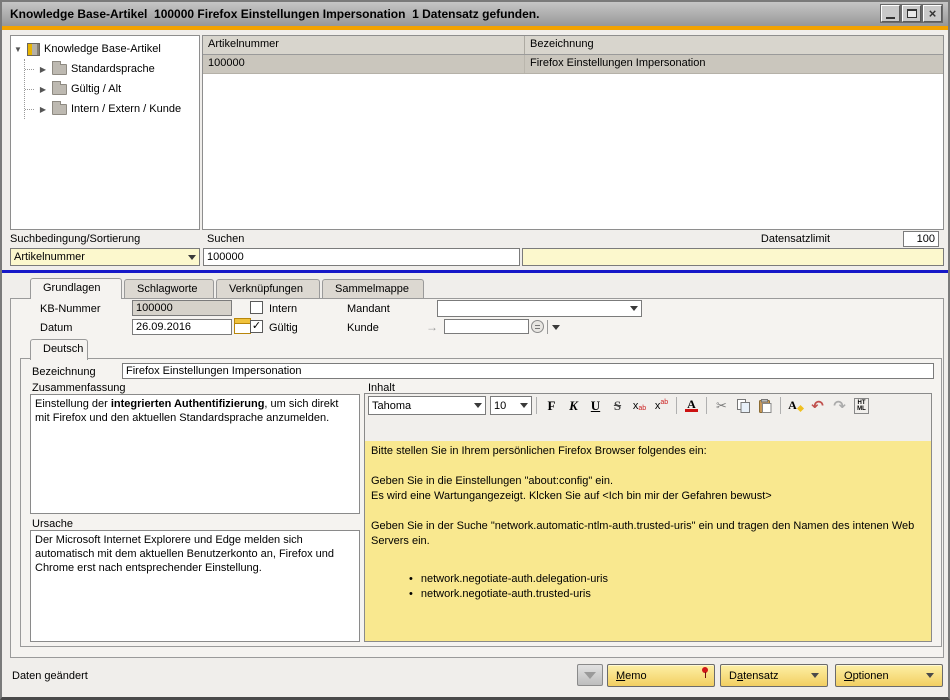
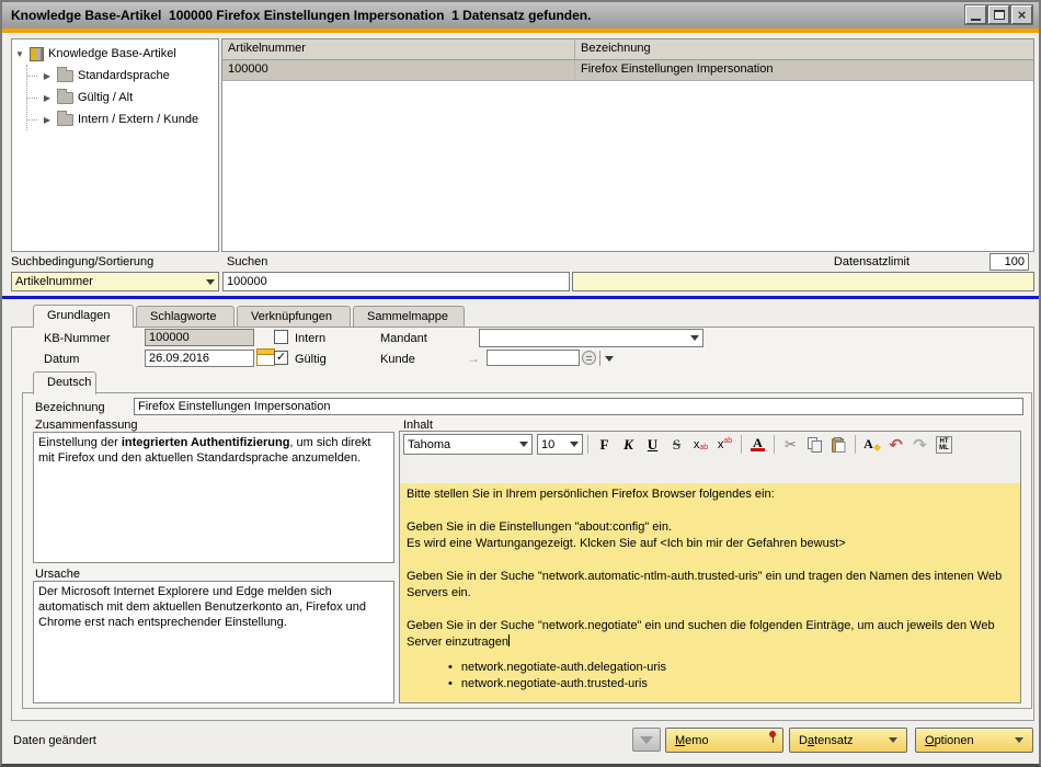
  Knowledge Base-Artikel 100000 Firefox Einstellungen Impersonation 1 Datensatz gefunden.
  ×
  ▼
  Knowledge Base-Artikel
  ▶
  Standardsprache
  ▶
  Gültig / Alt
  ▶
  Intern / Extern / Kunde
  Artikelnummer
  Bezeichnung
  100000
  Firefox Einstellungen Impersonation
  Suchbedingung/Sortierung
  Suchen
  Datensatzlimit
  100
  Artikelnummer
  100000
  Grundlagen
  Schlagworte
  Verknüpfungen
  Sammelmappe
  KB-Nummer
  100000
  Intern
  Mandant
  Datum
  26.09.2016
  ✓
  Gültig
  Kunde
  →
  Deutsch
  Bezeichnung
  Firefox Einstellungen Impersonation
  Zusammenfassung
  Inhalt
  Einstellung der integrierten Authentifizierung, um sich direkt mit Firefox und den aktuellen Standardsprache anzumelden.
  Ursache
  Der Microsoft Internet Explorere und Edge melden sich automatisch mit dem aktuellen Benutzerkonto an, Firefox und Chrome erst nach entsprechender Einstellung.
  Tahoma
  10
  F
  K
  U
  S
  x
  x
  A
  ✂
  A
  ↶
  ↷
  Bitte stellen Sie in Ihrem persönlichen Firefox Browser folgendes ein:
  Geben Sie in die Einstellungen "about:config" ein.
  Es wird eine Wartungangezeigt. Klcken Sie auf <Ich bin mir der Gefahren bewust>
  Geben Sie in der Suche "network.automatic-ntlm-auth.trusted-uris" ein und tragen den Namen des intenen Web Servers ein.
+ Geben Sie in der Suche "network.negotiate" ein und suchen die folgenden Einträge, um auch jeweils den Web Server einzutragen
  •
  network.negotiate-auth.delegation-uris
  •
  network.negotiate-auth.trusted-uris
  Daten geändert
  Memo
  Datensatz
  Optionen
